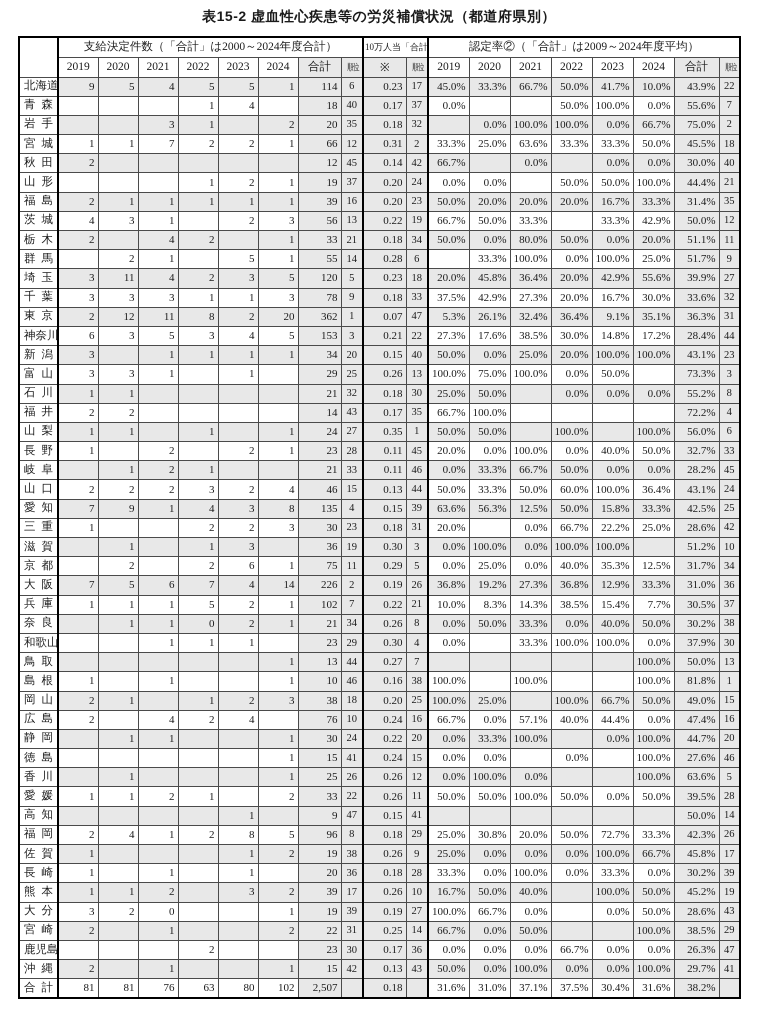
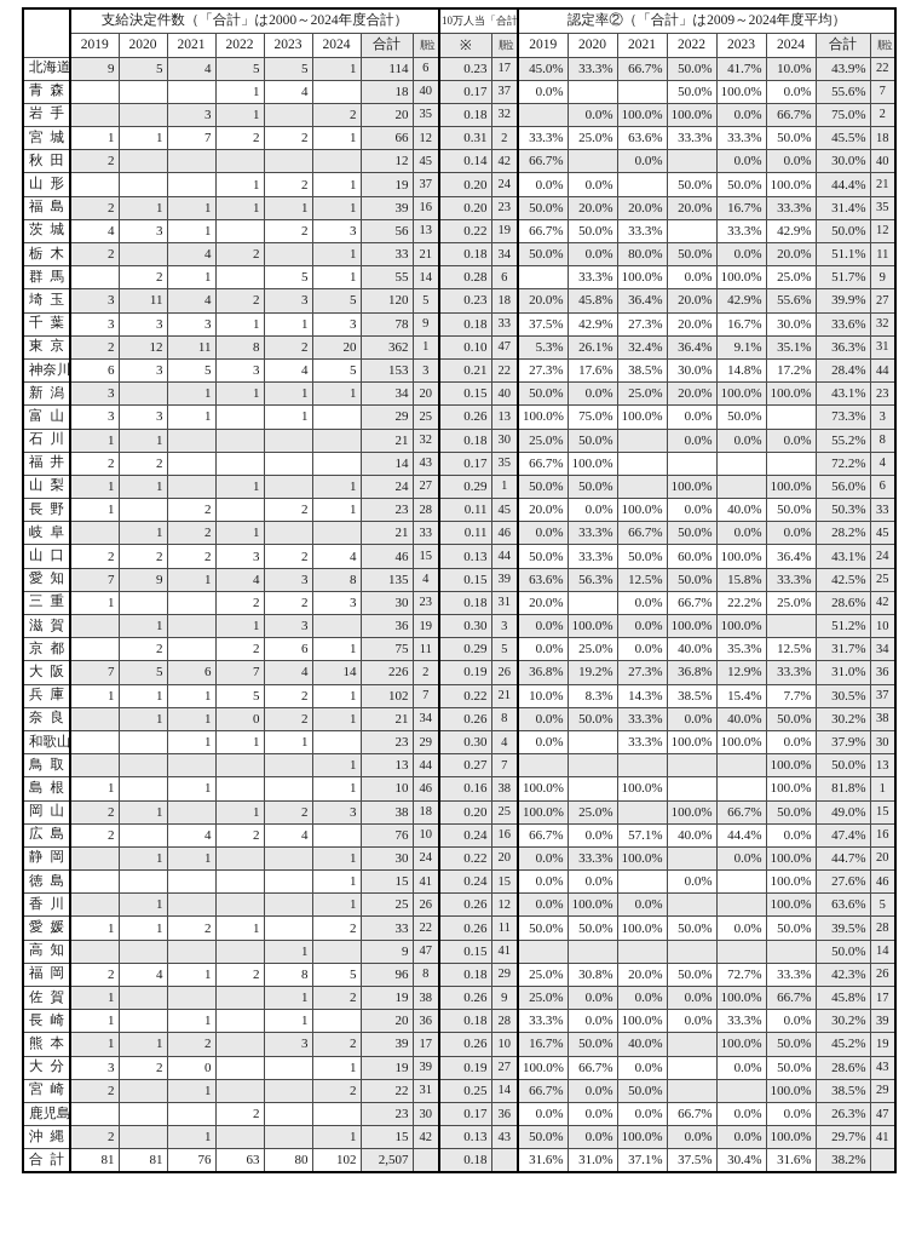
- 表15-2 虚血性心疾患等の労災補償状況（都道府県別）
  	支給決定件数（「合計」は2000～2024年度合計）	10万人当「合計	認定率②（「合計」は2009～2024年度平均）
  2019	2020	2021	2022	2023	2024	合計	順位	※	順位	2019	2020	2021	2022	2023	2024	合計	順位
  北海道	9	5	4	5	5	1	114	6	0.23	17	45.0%	33.3%	66.7%	50.0%	41.7%	10.0%	43.9%	22
  青森				1	4		18	40	0.17	37	0.0%			50.0%	100.0%	0.0%	55.6%	7
  岩手			3	1		2	20	35	0.18	32		0.0%	100.0%	100.0%	0.0%	66.7%	75.0%	2
  宮城	1	1	7	2	2	1	66	12	0.31	2	33.3%	25.0%	63.6%	33.3%	33.3%	50.0%	45.5%	18
  秋田	2						12	45	0.14	42	66.7%		0.0%		0.0%	0.0%	30.0%	40
  山形				1	2	1	19	37	0.20	24	0.0%	0.0%		50.0%	50.0%	100.0%	44.4%	21
  福島	2	1	1	1	1	1	39	16	0.20	23	50.0%	20.0%	20.0%	20.0%	16.7%	33.3%	31.4%	35
  茨城	4	3	1		2	3	56	13	0.22	19	66.7%	50.0%	33.3%		33.3%	42.9%	50.0%	12
  栃木	2		4	2		1	33	21	0.18	34	50.0%	0.0%	80.0%	50.0%	0.0%	20.0%	51.1%	11
  群馬		2	1		5	1	55	14	0.28	6		33.3%	100.0%	0.0%	100.0%	25.0%	51.7%	9
  埼玉	3	11	4	2	3	5	120	5	0.23	18	20.0%	45.8%	36.4%	20.0%	42.9%	55.6%	39.9%	27
  千葉	3	3	3	1	1	3	78	9	0.18	33	37.5%	42.9%	27.3%	20.0%	16.7%	30.0%	33.6%	32
- 東京	2	12	11	8	2	20	362	1	0.07	47	5.3%	26.1%	32.4%	36.4%	9.1%	35.1%	36.3%	31
+ 東京	2	12	11	8	2	20	362	1	0.10	47	5.3%	26.1%	32.4%	36.4%	9.1%	35.1%	36.3%	31
  神奈川	6	3	5	3	4	5	153	3	0.21	22	27.3%	17.6%	38.5%	30.0%	14.8%	17.2%	28.4%	44
  新潟	3		1	1	1	1	34	20	0.15	40	50.0%	0.0%	25.0%	20.0%	100.0%	100.0%	43.1%	23
  富山	3	3	1		1		29	25	0.26	13	100.0%	75.0%	100.0%	0.0%	50.0%		73.3%	3
  石川	1	1					21	32	0.18	30	25.0%	50.0%		0.0%	0.0%	0.0%	55.2%	8
  福井	2	2					14	43	0.17	35	66.7%	100.0%					72.2%	4
- 山梨	1	1		1		1	24	27	0.35	1	50.0%	50.0%		100.0%		100.0%	56.0%	6
+ 山梨	1	1		1		1	24	27	0.29	1	50.0%	50.0%		100.0%		100.0%	56.0%	6
- 長野	1		2		2	1	23	28	0.11	45	20.0%	0.0%	100.0%	0.0%	40.0%	50.0%	32.7%	33
+ 長野	1		2		2	1	23	28	0.11	45	20.0%	0.0%	100.0%	0.0%	40.0%	50.0%	50.3%	33
  岐阜		1	2	1			21	33	0.11	46	0.0%	33.3%	66.7%	50.0%	0.0%	0.0%	28.2%	45
  山口	2	2	2	3	2	4	46	15	0.13	44	50.0%	33.3%	50.0%	60.0%	100.0%	36.4%	43.1%	24
  愛知	7	9	1	4	3	8	135	4	0.15	39	63.6%	56.3%	12.5%	50.0%	15.8%	33.3%	42.5%	25
  三重	1			2	2	3	30	23	0.18	31	20.0%		0.0%	66.7%	22.2%	25.0%	28.6%	42
  滋賀		1		1	3		36	19	0.30	3	0.0%	100.0%	0.0%	100.0%	100.0%		51.2%	10
  京都		2		2	6	1	75	11	0.29	5	0.0%	25.0%	0.0%	40.0%	35.3%	12.5%	31.7%	34
  大阪	7	5	6	7	4	14	226	2	0.19	26	36.8%	19.2%	27.3%	36.8%	12.9%	33.3%	31.0%	36
  兵庫	1	1	1	5	2	1	102	7	0.22	21	10.0%	8.3%	14.3%	38.5%	15.4%	7.7%	30.5%	37
  奈良		1	1	0	2	1	21	34	0.26	8	0.0%	50.0%	33.3%	0.0%	40.0%	50.0%	30.2%	38
  和歌山			1	1	1		23	29	0.30	4	0.0%		33.3%	100.0%	100.0%	0.0%	37.9%	30
  鳥取						1	13	44	0.27	7						100.0%	50.0%	13
  島根	1		1			1	10	46	0.16	38	100.0%		100.0%			100.0%	81.8%	1
  岡山	2	1		1	2	3	38	18	0.20	25	100.0%	25.0%		100.0%	66.7%	50.0%	49.0%	15
  広島	2		4	2	4		76	10	0.24	16	66.7%	0.0%	57.1%	40.0%	44.4%	0.0%	47.4%	16
  静岡		1	1			1	30	24	0.22	20	0.0%	33.3%	100.0%		0.0%	100.0%	44.7%	20
  徳島						1	15	41	0.24	15	0.0%	0.0%		0.0%		100.0%	27.6%	46
  香川		1				1	25	26	0.26	12	0.0%	100.0%	0.0%			100.0%	63.6%	5
  愛媛	1	1	2	1		2	33	22	0.26	11	50.0%	50.0%	100.0%	50.0%	0.0%	50.0%	39.5%	28
  高知					1		9	47	0.15	41							50.0%	14
  福岡	2	4	1	2	8	5	96	8	0.18	29	25.0%	30.8%	20.0%	50.0%	72.7%	33.3%	42.3%	26
  佐賀	1				1	2	19	38	0.26	9	25.0%	0.0%	0.0%	0.0%	100.0%	66.7%	45.8%	17
  長崎	1		1		1		20	36	0.18	28	33.3%	0.0%	100.0%	0.0%	33.3%	0.0%	30.2%	39
  熊本	1	1	2		3	2	39	17	0.26	10	16.7%	50.0%	40.0%		100.0%	50.0%	45.2%	19
  大分	3	2	0			1	19	39	0.19	27	100.0%	66.7%	0.0%		0.0%	50.0%	28.6%	43
  宮崎	2		1			2	22	31	0.25	14	66.7%	0.0%	50.0%			100.0%	38.5%	29
  鹿児島				2			23	30	0.17	36	0.0%	0.0%	0.0%	66.7%	0.0%	0.0%	26.3%	47
  沖縄	2		1			1	15	42	0.13	43	50.0%	0.0%	100.0%	0.0%	0.0%	100.0%	29.7%	41
  合計	81	81	76	63	80	102	2,507		0.18		31.6%	31.0%	37.1%	37.5%	30.4%	31.6%	38.2%
